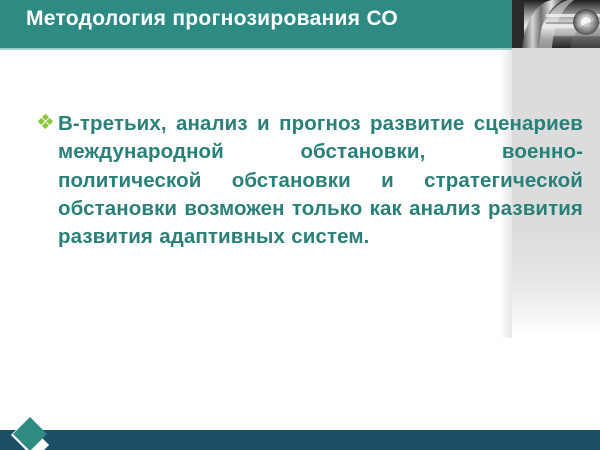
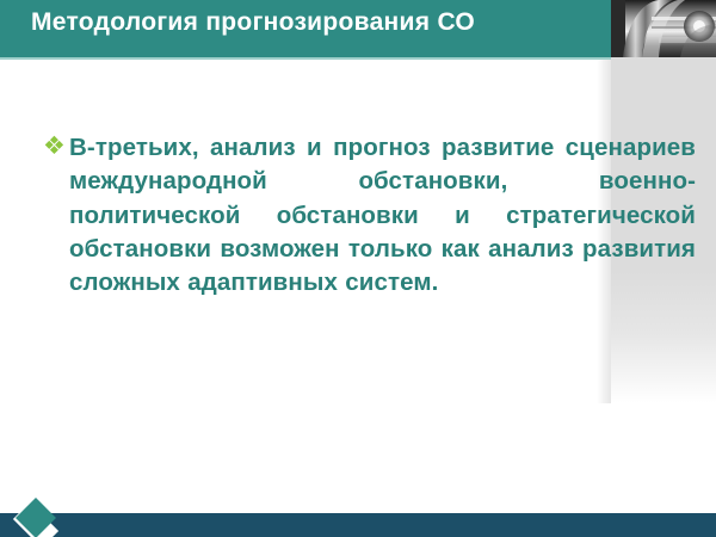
  Методология прогнозирования СО
  ❖
- В-третьих, анализ и прогноз развитие сценариев международной обстановки, военно-политической обстановки и стратегической обстановки возможен только как анализ развития развития адаптивных систем.
+ В-третьих, анализ и прогноз развитие сценариев международной обстановки, военно-политической обстановки и стратегической обстановки возможен только как анализ развития сложных адаптивных систем.
